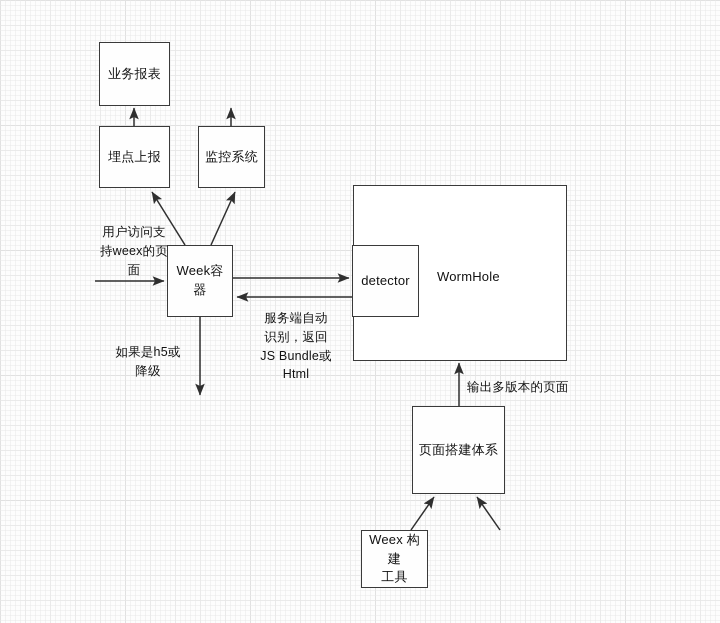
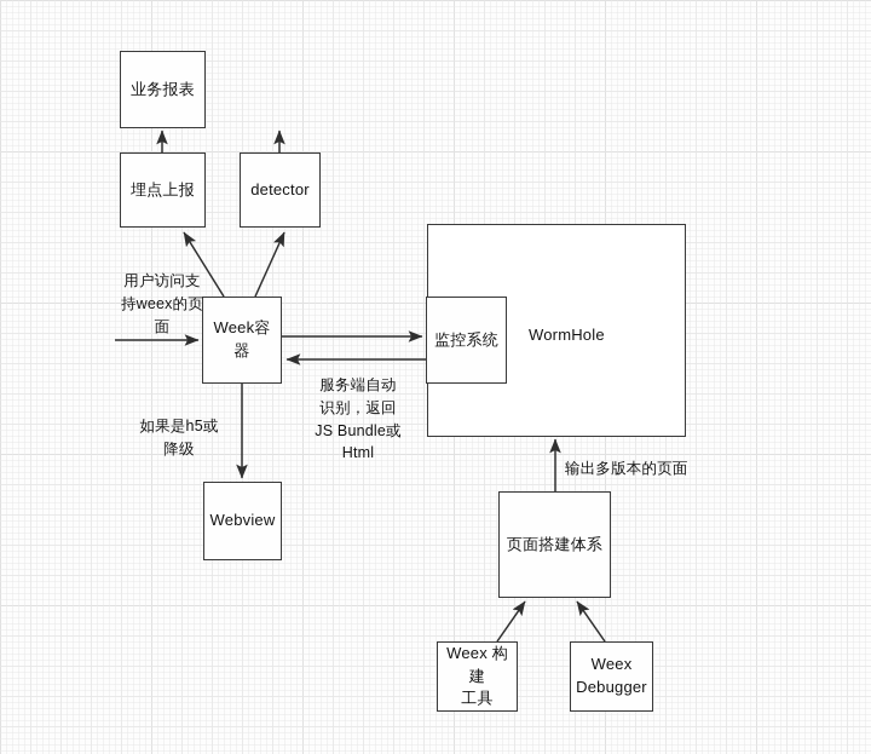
  业务报表
  埋点上报
- 监控系统
+ detector
  Week容器
+ Webview
  WormHole
- detector
+ 监控系统
  页面搭建体系
  Weex 构建
  工具
+ Weex
+ Debugger
  用户访问支
  持weex的页
  面
  服务端自动
  识别，返回
  JS Bundle或
  Html
  如果是h5或
  降级
  输出多版本的页面
